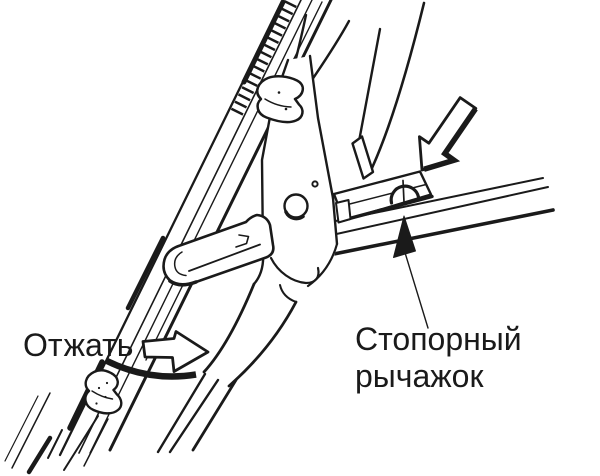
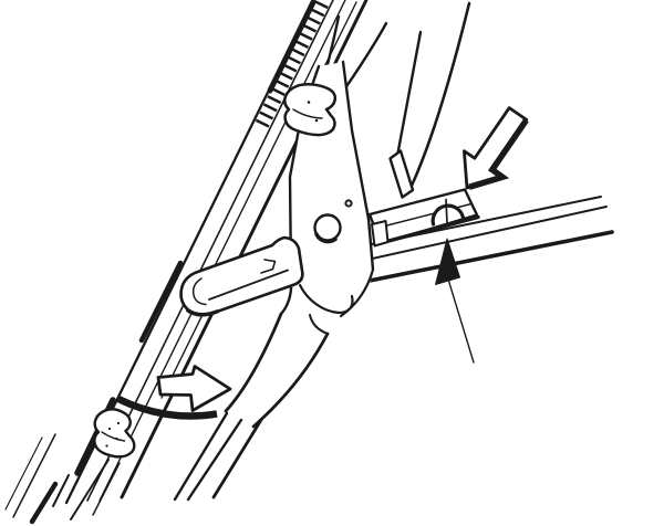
- Отжать
- Стопорный
- рычажок
